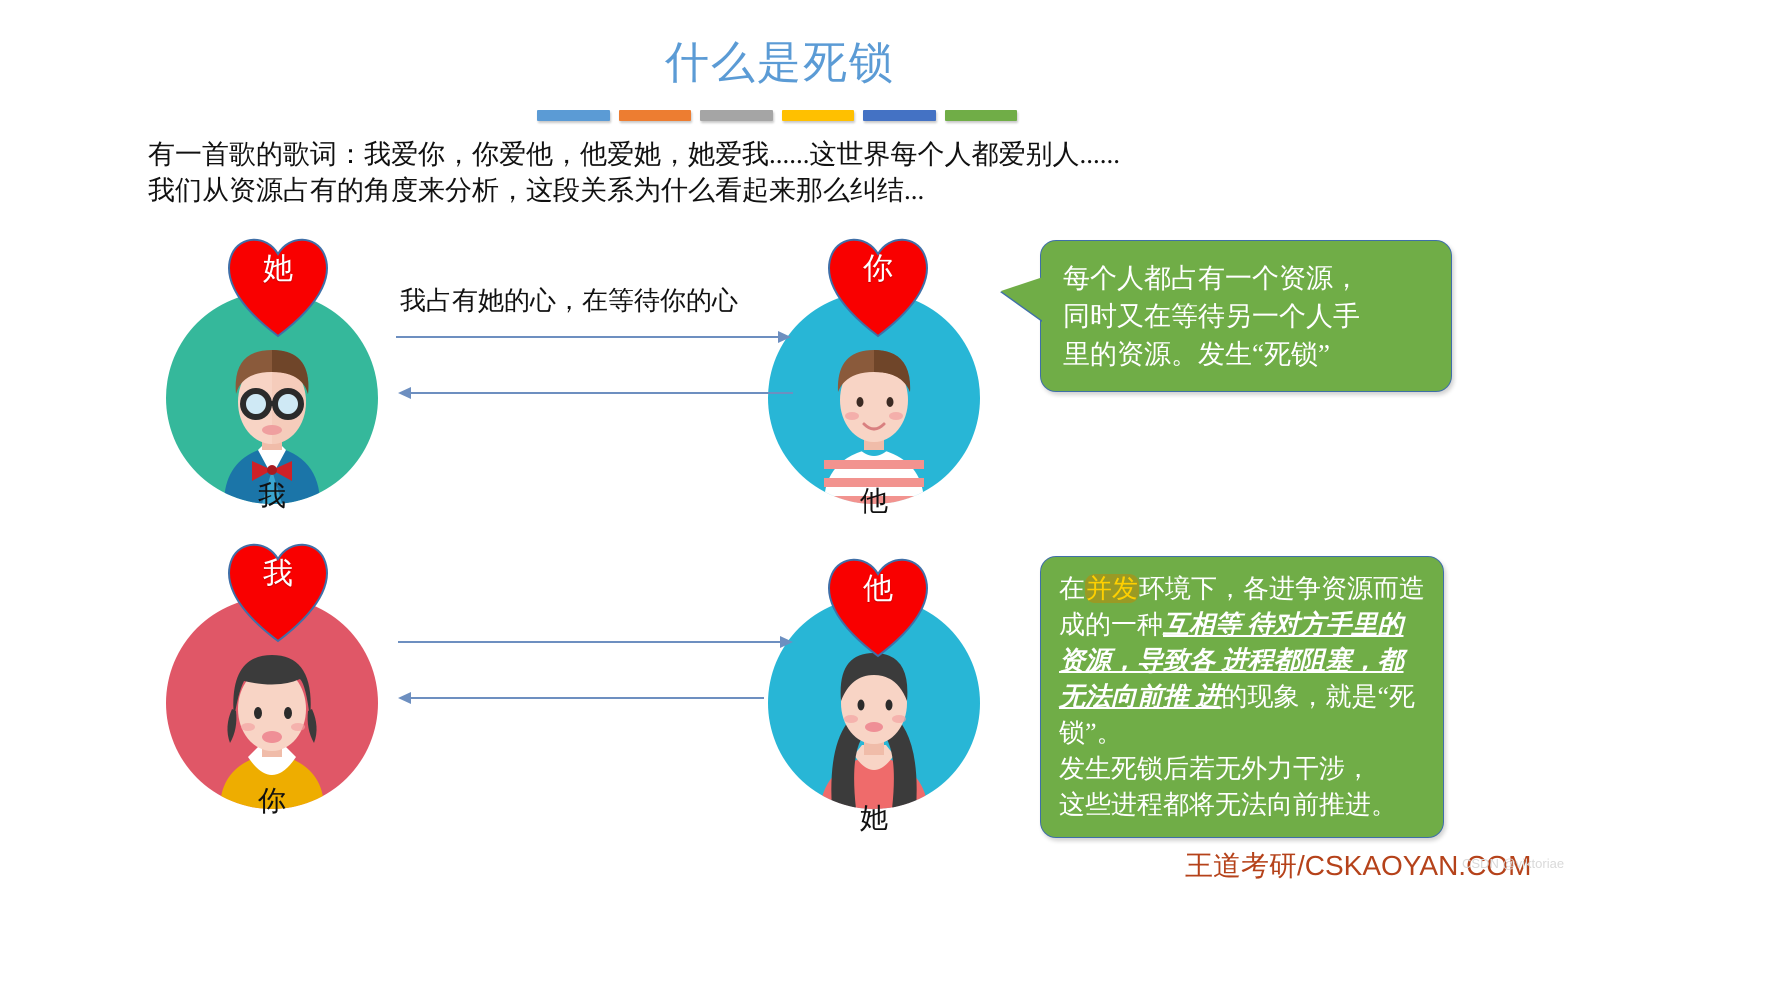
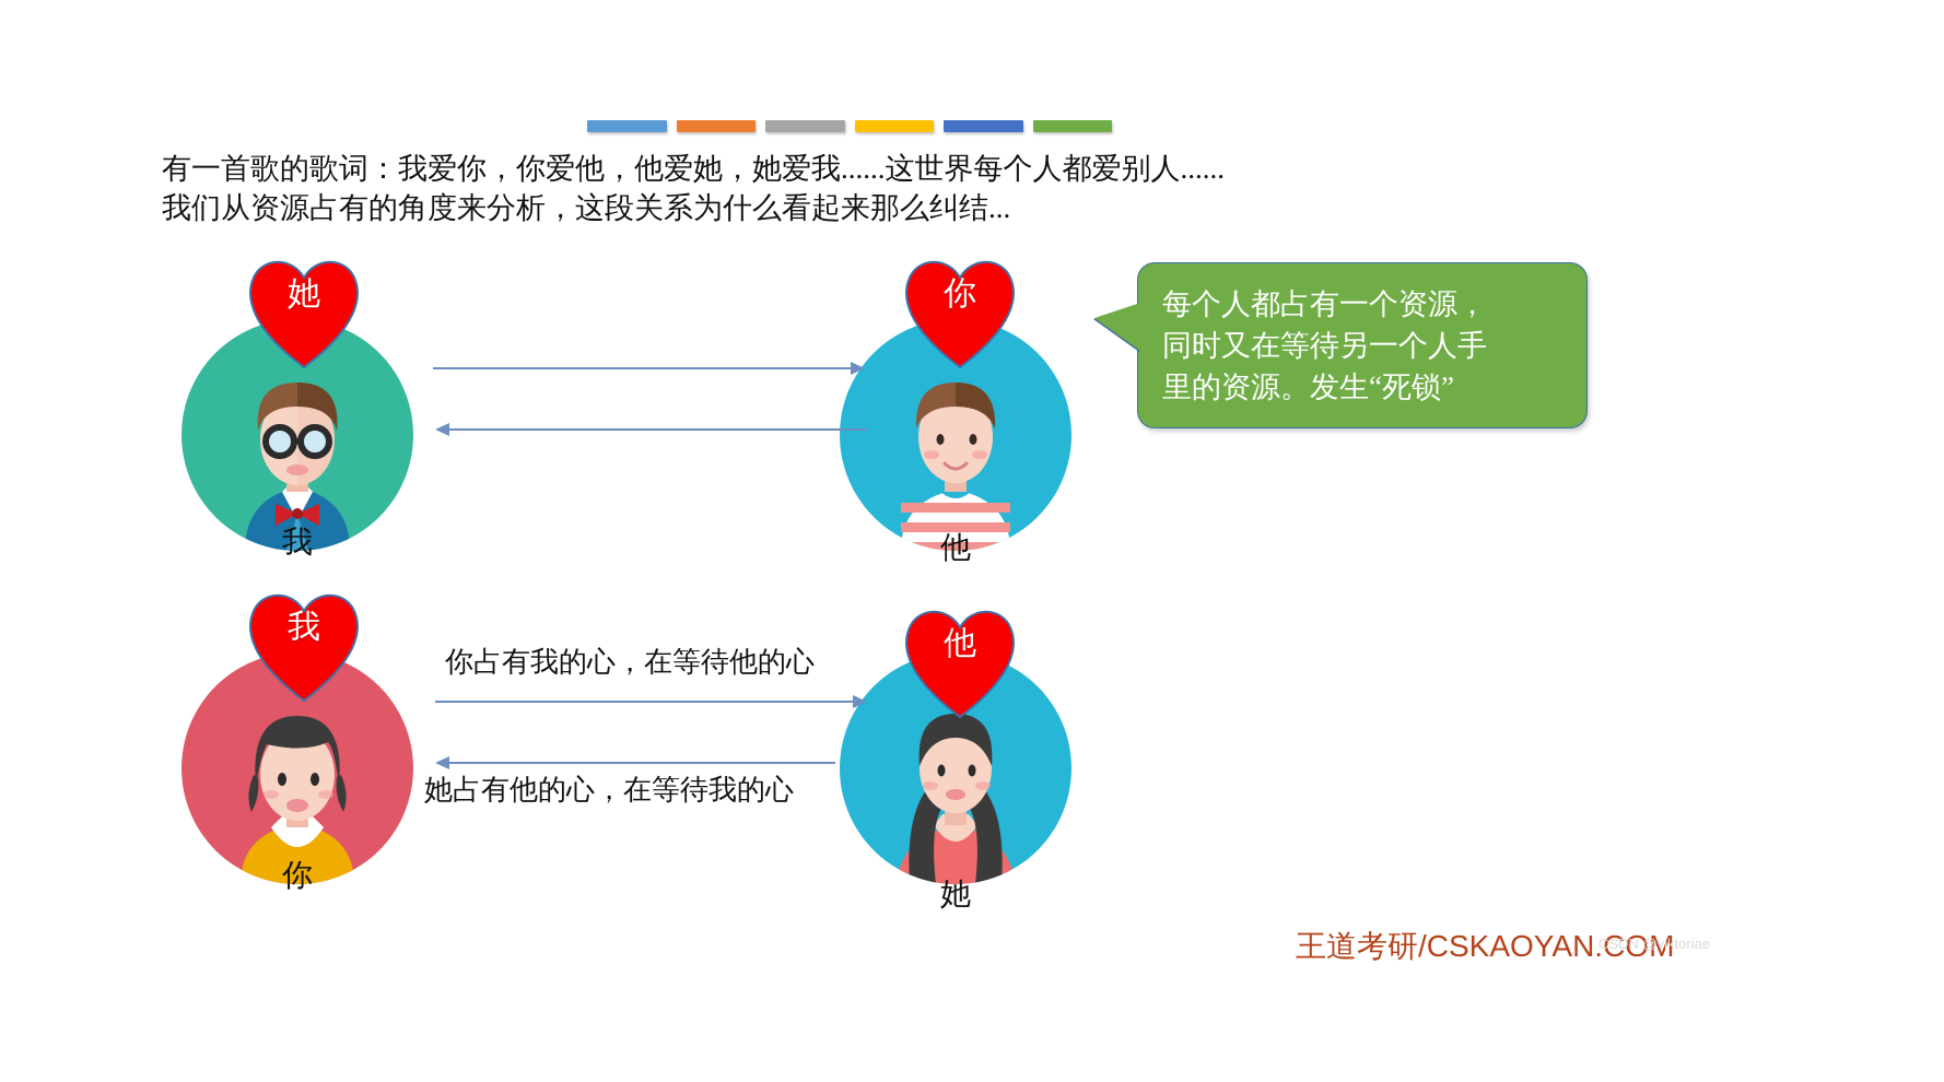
- 什么是死锁
  有一首歌的歌词：我爱你，你爱他，他爱她，她爱我......这世界每个人都爱别人......
  我们从资源占有的角度来分析，这段关系为什么看起来那么纠结...
  她
  我
  你
  他
- 我占有她的心，在等待你的心
  我
  你
  他
  她
+ 你占有我的心，在等待他的心
+ 她占有他的心，在等待我的心
  每个人都占有一个资源，
  同时又在等待另一个人手
  里的资源。发生“死锁”
- 在并发环境下，各进争资源而造成的一种互相等 待对方手里的资源，导致各 进程都阻塞，都无法向前推 进的现象，就是“死锁”。
- 发生死锁后若无外力干涉，
- 这些进程都将无法向前推进。
  王道考研/CSKAOYAN.COM
  CSDN @viktoriae
